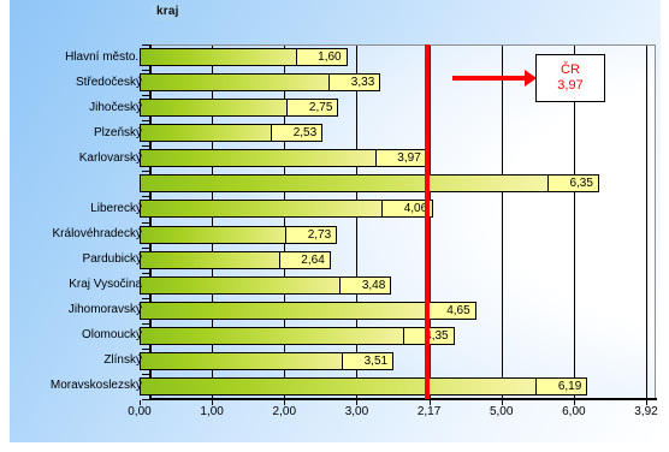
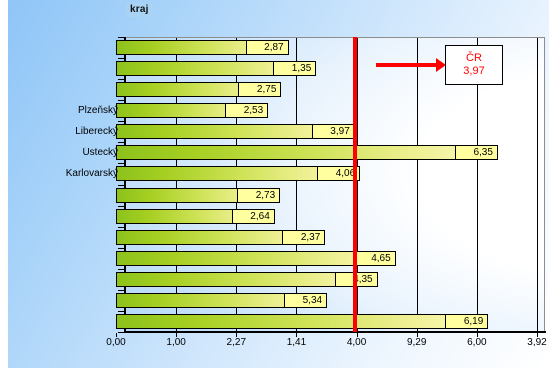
  kraj
- 1,60
+ 2,87
- 3,33
+ 1,35
  2,75
  2,53
  3,97
  6,35
  4,0
  2,73
  2,64
- 3,48
+ 2,37
  4,65
  ,35
- 3,51
+ 5,34
  6,19
- Hlavní město..
- Středočeský
- Jihočeský
  Plzeňský
- Karlovarský
+ Liberecký
+ Ústecký
- Liberecký
+ Karlovarský
- Královéhradecký
- Pardubický
- Kraj Vysočina
- Jihomoravský
- Olomoucký
- Zlínský
- Moravskoslezský
  0,00
  1,00
- 2,00
+ 2,27
- 3,00
+ 1,41
- 2,17
+ 4,00
- 5,00
+ 9,29
  6,00
  3,92
  ČR
  3,97
